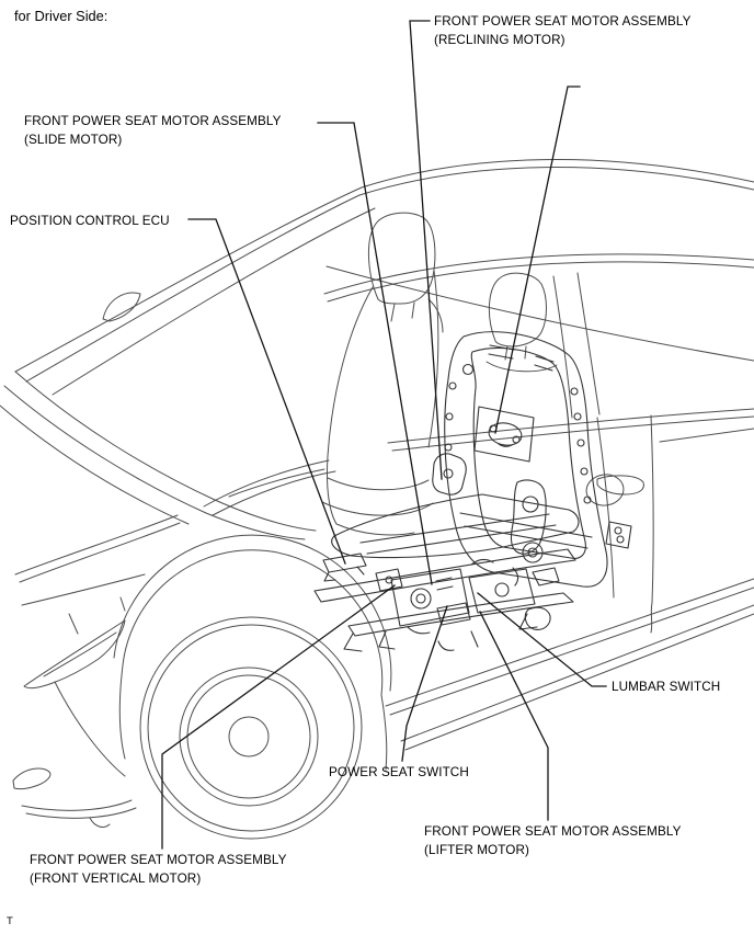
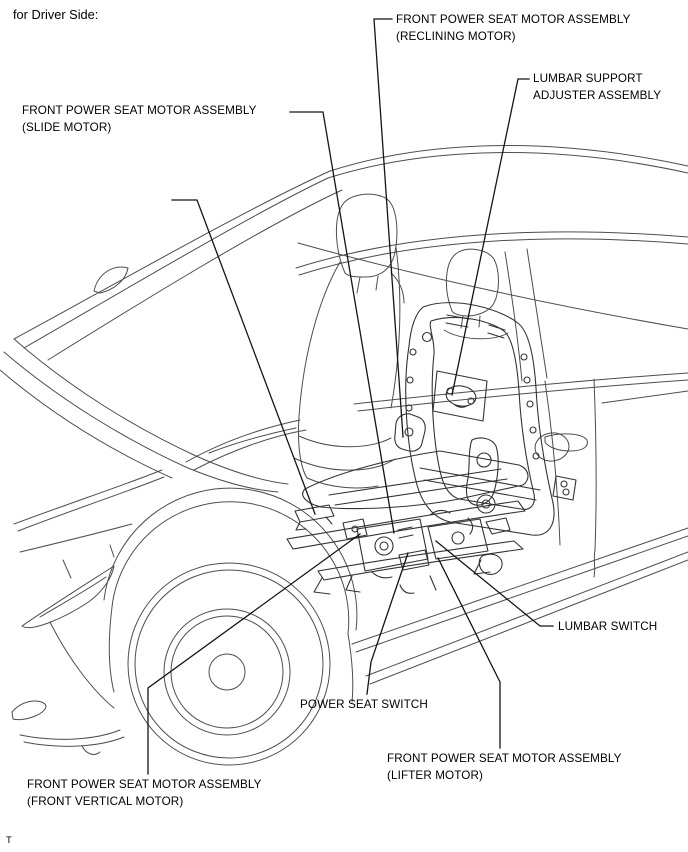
  for Driver Side:
  FRONT POWER SEAT MOTOR ASSEMBLY
  (RECLINING MOTOR)
+ LUMBAR SUPPORT
+ ADJUSTER ASSEMBLY
  FRONT POWER SEAT MOTOR ASSEMBLY
  (SLIDE MOTOR)
- POSITION CONTROL ECU
  LUMBAR SWITCH
  POWER SEAT SWITCH
  FRONT POWER SEAT MOTOR ASSEMBLY
  (LIFTER MOTOR)
  FRONT POWER SEAT MOTOR ASSEMBLY
  (FRONT VERTICAL MOTOR)
  T
